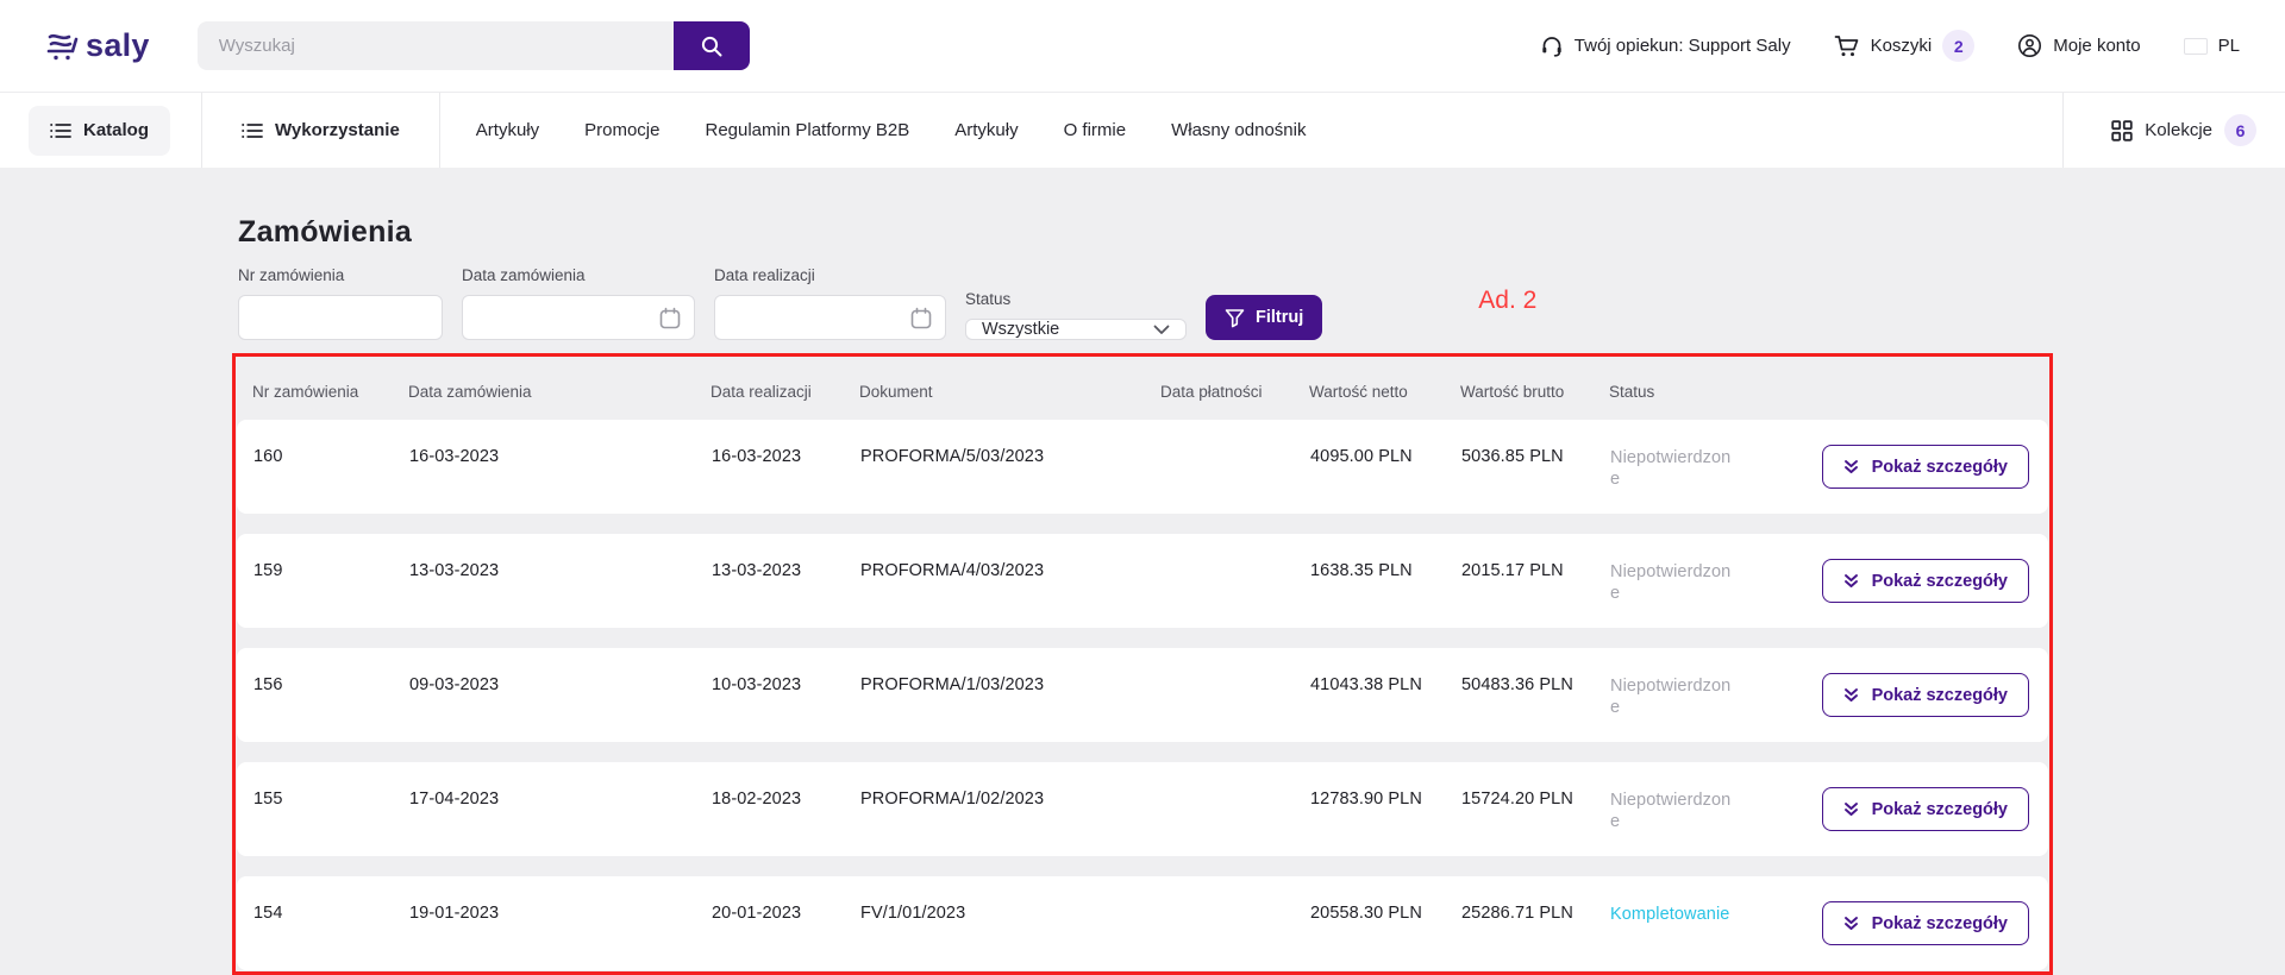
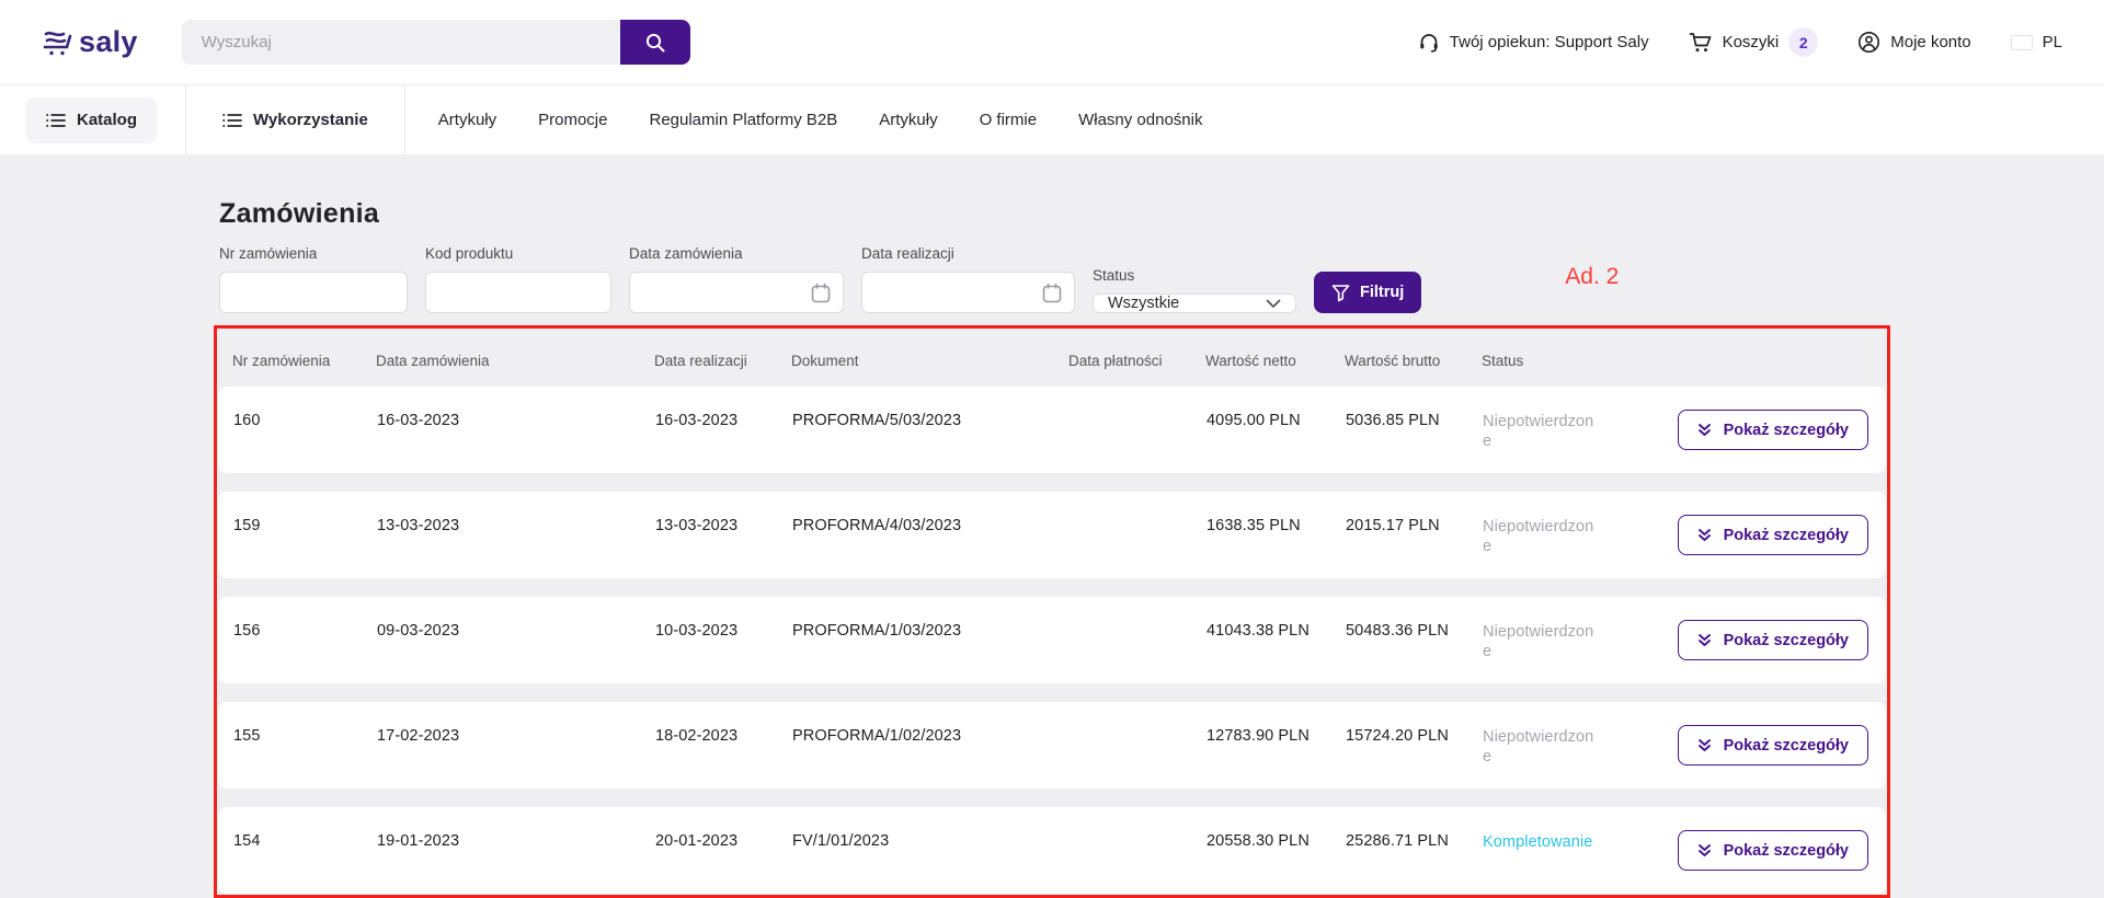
  saly
  Wyszukaj
  Twój opiekun: Support Saly
  Koszyki
  2
  Moje konto
  PL
  Katalog
  Wykorzystanie
  Artykuły
  Promocje
  Regulamin Platformy B2B
  Artykuły
  O firmie
  Własny odnośnik
- Kolekcje
- 6
  Zamówienia
  Nr zamówienia
+ Kod produktu
  Data zamówienia
  Data realizacji
  Status
  Wszystkie
  Filtruj
  Ad. 2
  Nr zamówienia
  Data zamówienia
  Data realizacji
  Dokument
  Data płatności
  Wartość netto
  Wartość brutto
  Status
  160
  16-03-2023
  16-03-2023
  PROFORMA/5/03/2023
  4095.00 PLN
  5036.85 PLN
  Niepotwierdzone
  Pokaż szczegóły
  159
  13-03-2023
  13-03-2023
  PROFORMA/4/03/2023
  1638.35 PLN
  2015.17 PLN
  Niepotwierdzone
  Pokaż szczegóły
  156
  09-03-2023
  10-03-2023
  PROFORMA/1/03/2023
  41043.38 PLN
  50483.36 PLN
  Niepotwierdzone
  Pokaż szczegóły
  155
- 17-04-2023
+ 17-02-2023
  18-02-2023
  PROFORMA/1/02/2023
  12783.90 PLN
  15724.20 PLN
  Niepotwierdzone
  Pokaż szczegóły
  154
  19-01-2023
  20-01-2023
  FV/1/01/2023
  20558.30 PLN
  25286.71 PLN
  Kompletowanie
  Pokaż szczegóły
